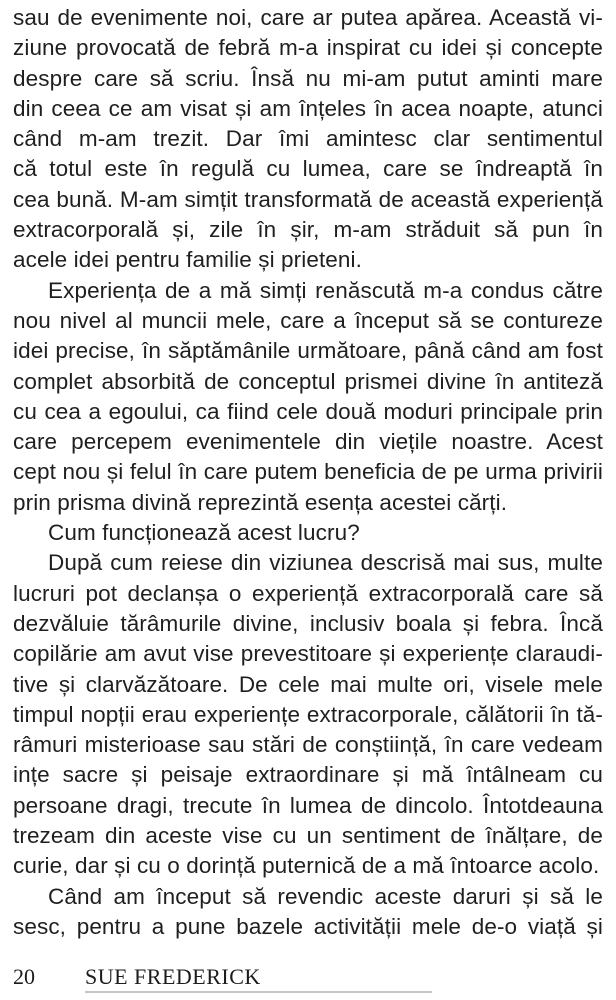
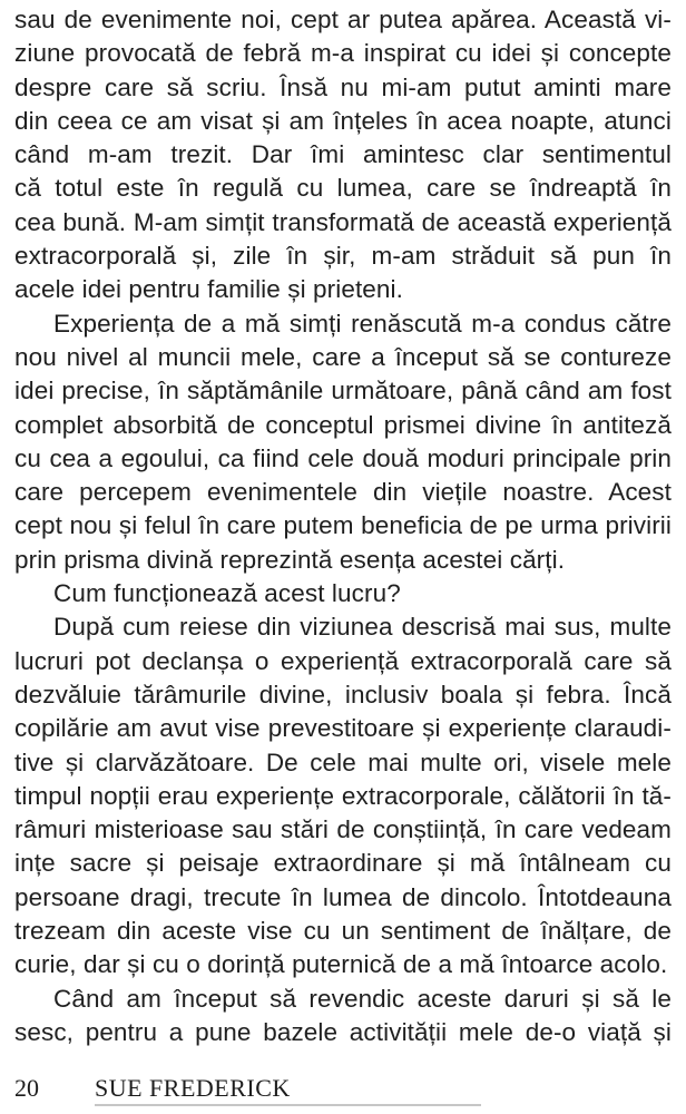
- sau de evenimente noi, care ar putea apărea. Această vi-
+ sau de evenimente noi, cept ar putea apărea. Această vi-
  ziune provocată de febră m-a inspirat cu idei și concepte
  despre care să scriu. Însă nu mi-am putut aminti mare
  din ceea ce am visat și am înțeles în acea noapte, atunci
  când m-am trezit. Dar îmi amintesc clar sentimentul
  că totul este în regulă cu lumea, care se îndreaptă în
  cea bună. M-am simțit transformată de această experiență
  extracorporală și, zile în șir, m-am străduit să pun în
  acele idei pentru familie și prieteni.
  Experiența de a mă simți renăscută m-a condus către
  nou nivel al muncii mele, care a început să se contureze
  idei precise, în săptămânile următoare, până când am fost
  complet absorbită de conceptul prismei divine în antiteză
  cu cea a egoului, ca fiind cele două moduri principale prin
  care percepem evenimentele din viețile noastre. Acest
  cept nou și felul în care putem beneficia de pe urma privirii
  prin prisma divină reprezintă esența acestei cărți.
  Cum funcționează acest lucru?
  După cum reiese din viziunea descrisă mai sus, multe
  lucruri pot declanșa o experiență extracorporală care să
  dezvăluie tărâmurile divine, inclusiv boala și febra. Încă
  copilărie am avut vise prevestitoare și experiențe claraudi-
  tive și clarvăzătoare. De cele mai multe ori, visele mele
  timpul nopții erau experiențe extracorporale, călătorii în tă-
  râmuri misterioase sau stări de conștiință, în care vedeam
  ințe sacre și peisaje extraordinare și mă întâlneam cu
  persoane dragi, trecute în lumea de dincolo. Întotdeauna
  trezeam din aceste vise cu un sentiment de înălțare, de
  curie, dar și cu o dorință puternică de a mă întoarce acolo.
  Când am început să revendic aceste daruri și să le
  sesc, pentru a pune bazele activității mele de-o viață și
  20
  SUE FREDERICK
